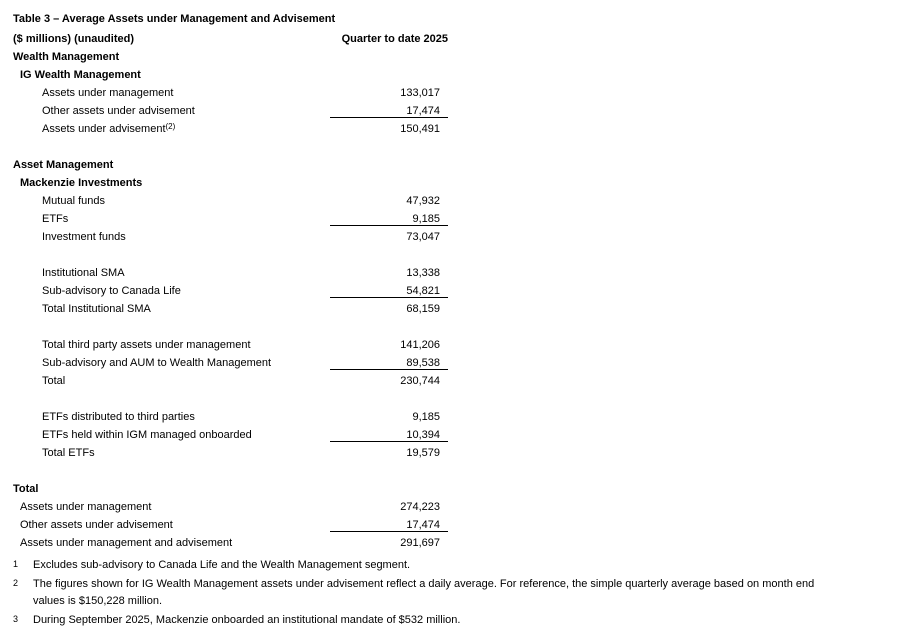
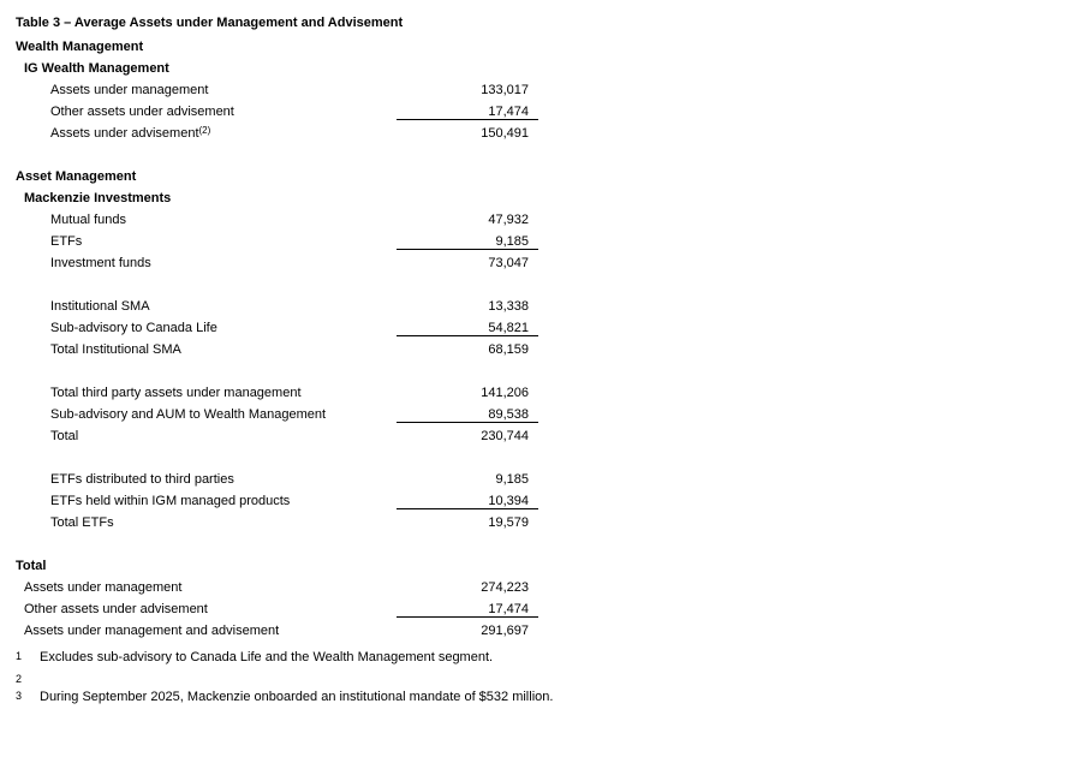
  Table 3 – Average Assets under Management and Advisement
- ($ millions) (unaudited)
- Quarter to date 2025
  Wealth Management
  IG Wealth Management
  Assets under management
  133,017
  Other assets under advisement
  17,474
  Assets under advisement(2)
  150,491
  Asset Management
  Mackenzie Investments
  Mutual funds
  47,932
  ETFs
  9,185
  Investment funds
  73,047
  Institutional SMA
  13,338
  Sub-advisory to Canada Life
  54,821
  Total Institutional SMA
  68,159
  Total third party assets under management
  141,206
  Sub-advisory and AUM to Wealth Management
  89,538
  Total
  230,744
  ETFs distributed to third parties
  9,185
- ETFs held within IGM managed onboarded
+ ETFs held within IGM managed products
  10,394
  Total ETFs
  19,579
  Total
  Assets under management
  274,223
  Other assets under advisement
  17,474
  Assets under management and advisement
  291,697
  1
  Excludes sub-advisory to Canada Life and the Wealth Management segment.
  2
- The figures shown for IG Wealth Management assets under advisement reflect a daily average. For reference, the simple quarterly average based on month end values is $150,228 million.
  3
  During September 2025, Mackenzie onboarded an institutional mandate of $532 million.
